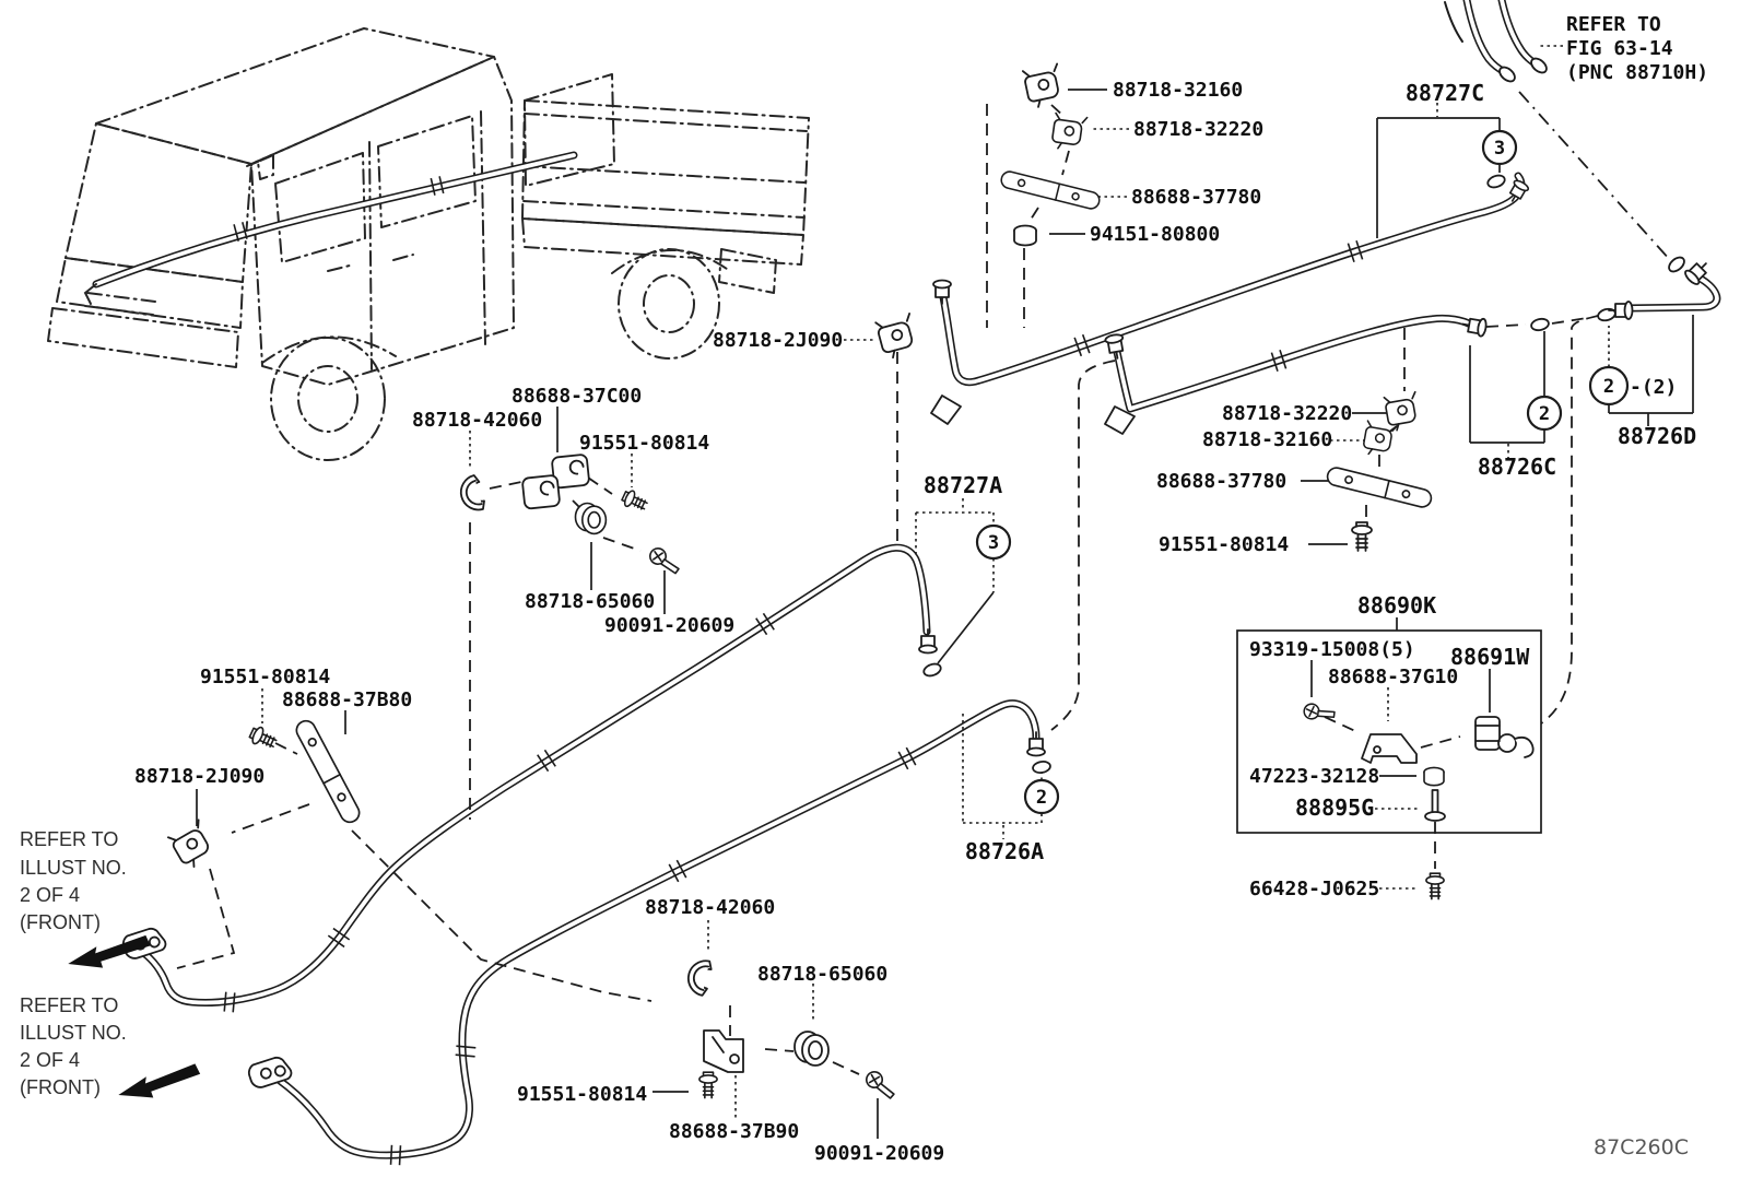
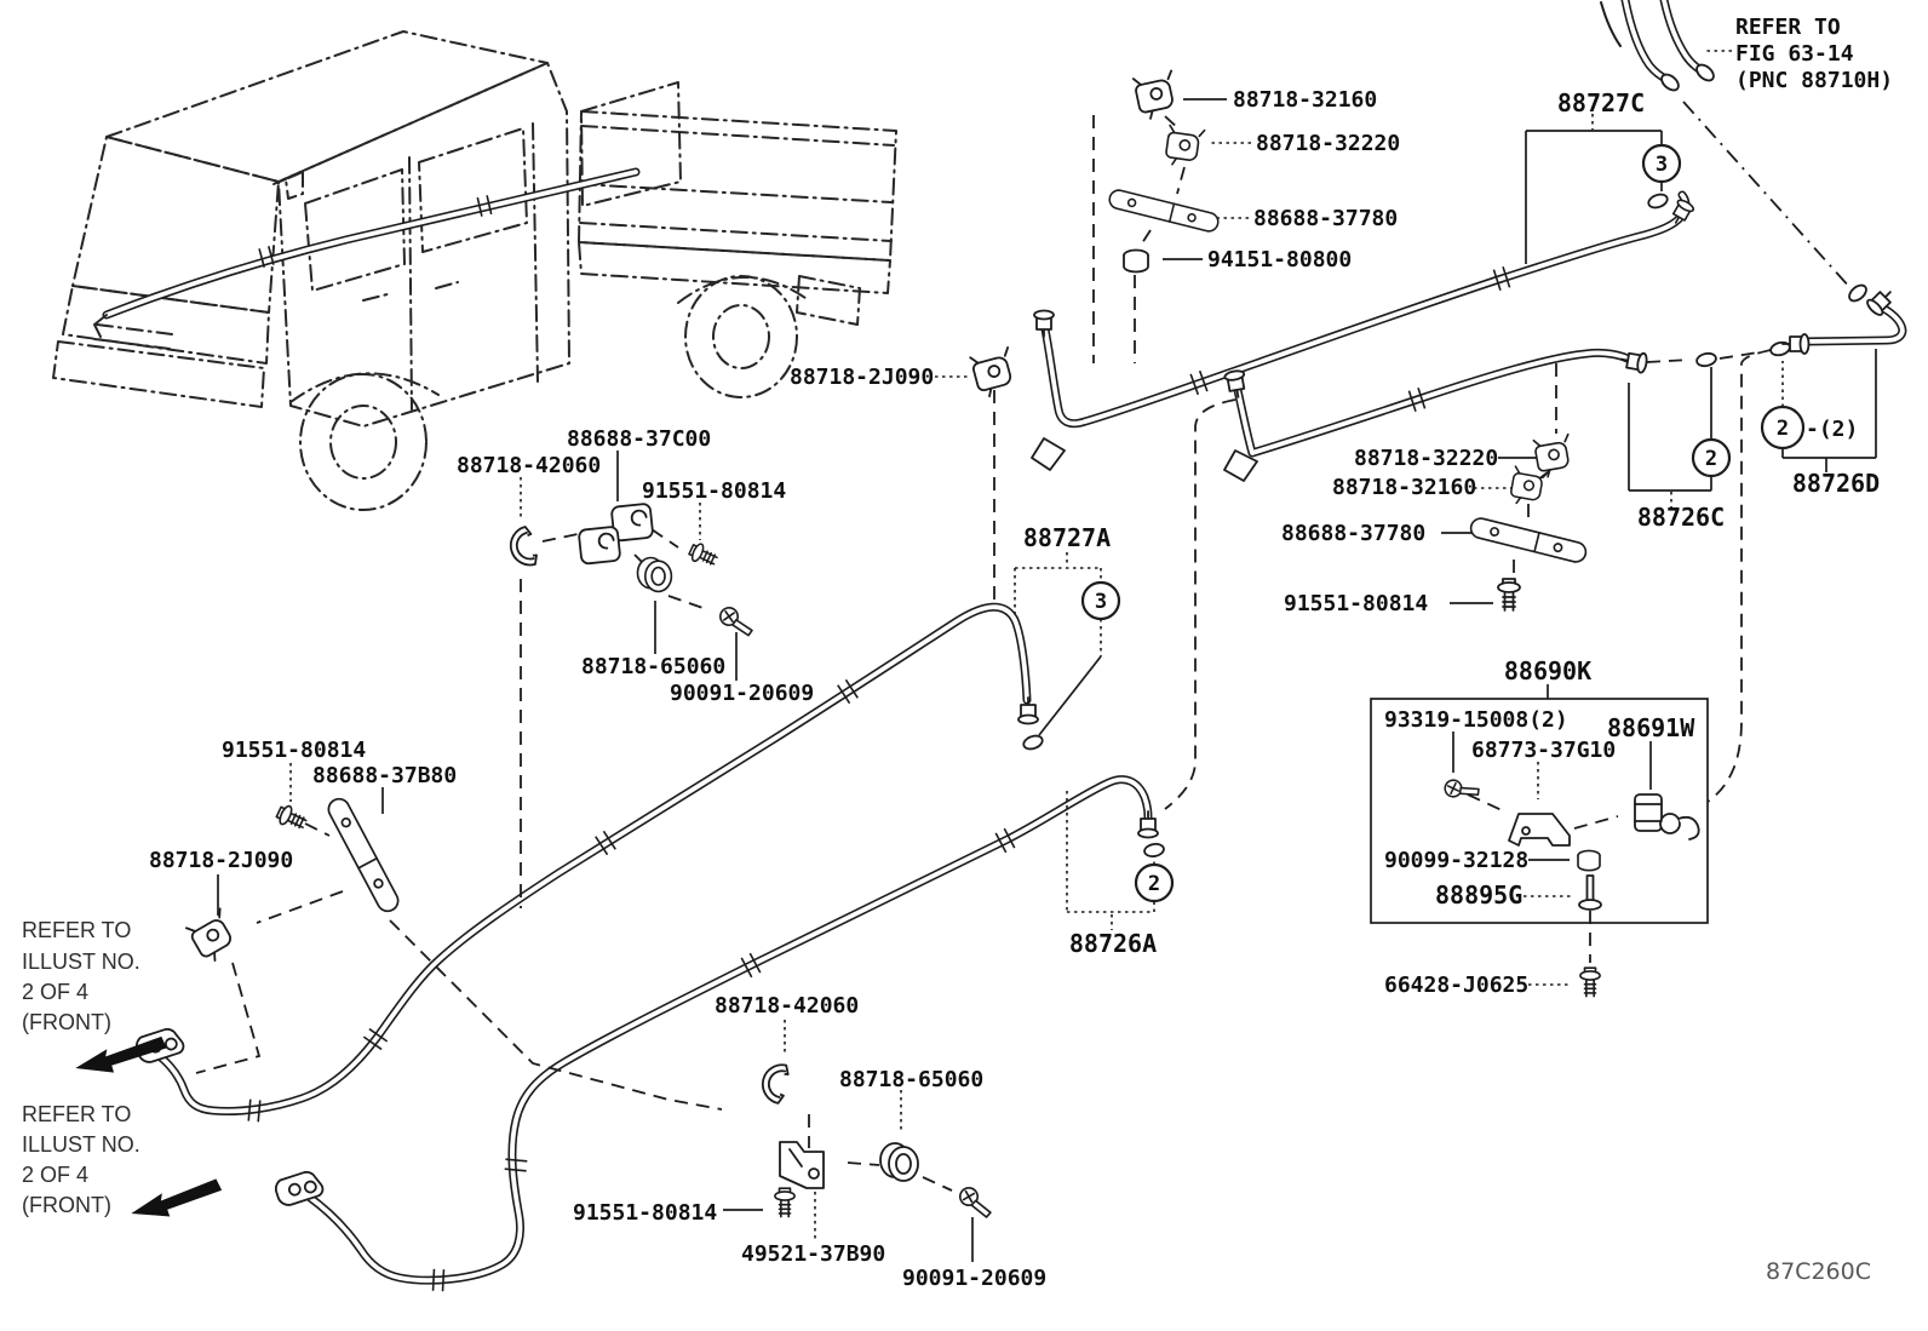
  3
  3
  2
  2
  2
  REFER TO
  FIG 63-14
  (PNC 88710H)
  88727C
  88718-32160
  88718-32220
  88688-37780
  94151-80800
  88718-2J090
  88688-37C00
  88718-42060
  91551-80814
  88718-65060
  90091-20609
  91551-80814
  88688-37B80
  88718-2J090
  REFER TO
  ILLUST NO.
  2 OF 4
  (FRONT)
  REFER TO
  ILLUST NO.
  2 OF 4
  (FRONT)
  88727A
  88726A
  88718-32220
  88718-32160
  88688-37780
  91551-80814
  88726C
  88726D
  -(2)
  88690K
- 93319-15008(5)
+ 93319-15008(2)
- 88688-37G10
+ 68773-37G10
  88691W
- 47223-32128
+ 90099-32128
  88895G
  66428-J0625
  88718-42060
  88718-65060
  91551-80814
- 88688-37B90
+ 49521-37B90
  90091-20609
  87C260C
